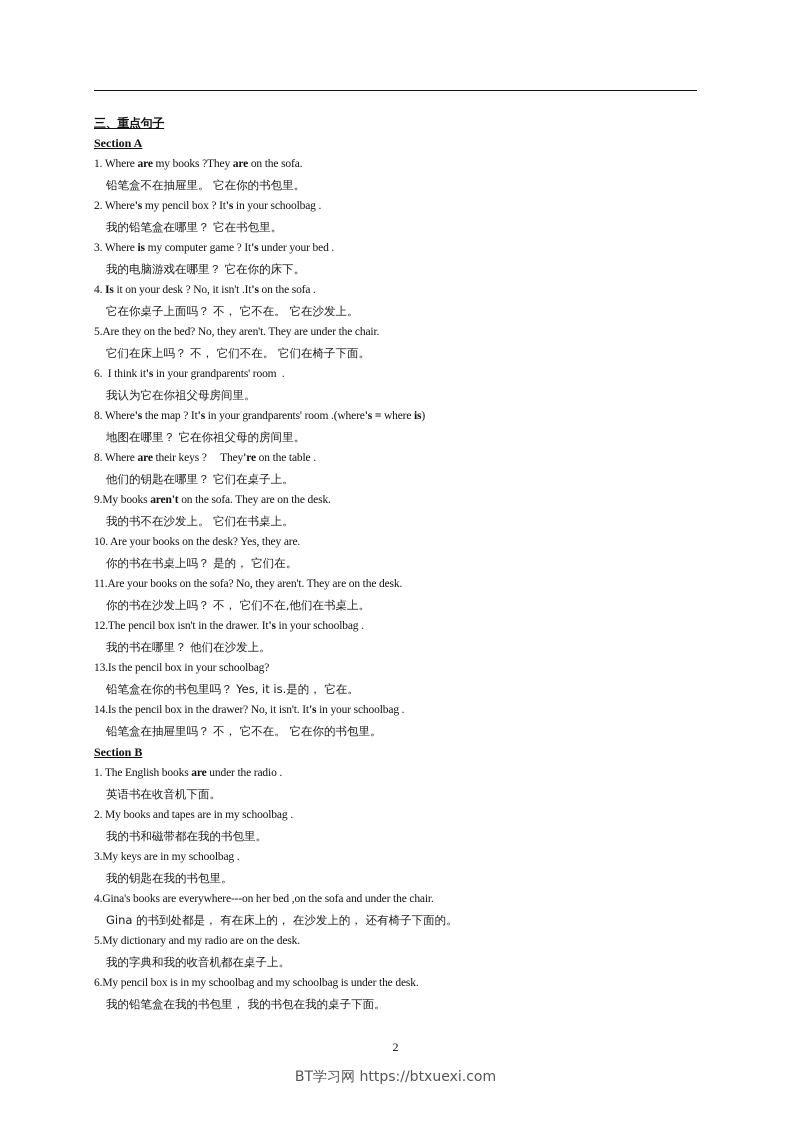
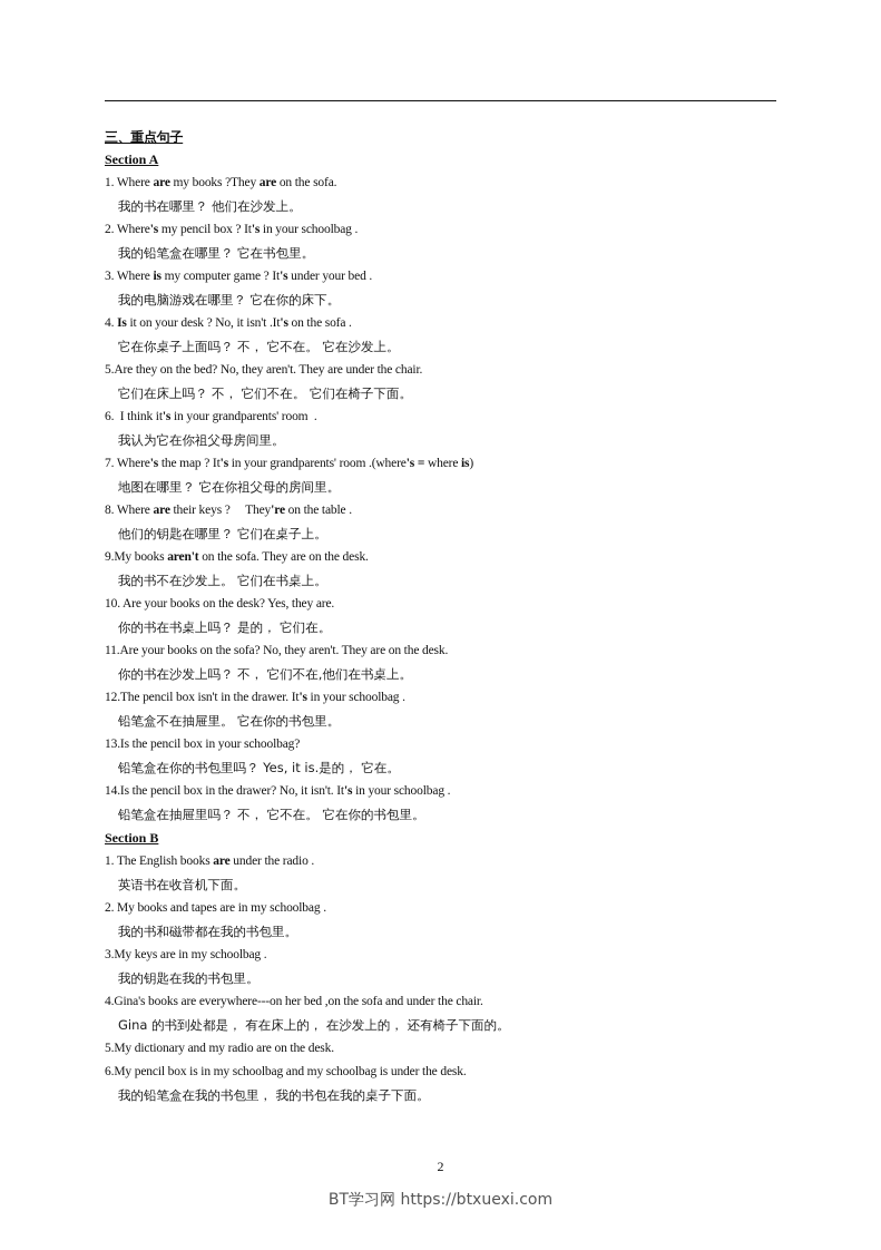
  三、重点句子
  Section A
  1. Where are my books ?They are on the sofa.
- 铅笔盒不在抽屉里。 它在你的书包里。
+ 我的书在哪里？ 他们在沙发上。
  2. Where's my pencil box ? It's in your schoolbag .
  我的铅笔盒在哪里？ 它在书包里。
  3. Where is my computer game ? It's under your bed .
  我的电脑游戏在哪里？ 它在你的床下。
  4. Is it on your desk ? No, it isn't .It's on the sofa .
  它在你桌子上面吗？ 不， 它不在。 它在沙发上。
  5.Are they on the bed? No, they aren't. They are under the chair.
  它们在床上吗？ 不， 它们不在。 它们在椅子下面。
  6. I think it's in your grandparents' room .
  我认为它在你祖父母房间里。
- 8. Where's the map ? It's in your grandparents' room .(where's = where is)
+ 7. Where's the map ? It's in your grandparents' room .(where's = where is)
  地图在哪里？ 它在你祖父母的房间里。
  8. Where are their keys ? They're on the table .
  他们的钥匙在哪里？ 它们在桌子上。
  9.My books aren't on the sofa. They are on the desk.
  我的书不在沙发上。 它们在书桌上。
  10. Are your books on the desk? Yes, they are.
  你的书在书桌上吗？ 是的， 它们在。
  11.Are your books on the sofa? No, they aren't. They are on the desk.
  你的书在沙发上吗？ 不， 它们不在,他们在书桌上。
  12.The pencil box isn't in the drawer. It's in your schoolbag .
- 我的书在哪里？ 他们在沙发上。
+ 铅笔盒不在抽屉里。 它在你的书包里。
  13.Is the pencil box in your schoolbag?
  铅笔盒在你的书包里吗？ Yes, it is.是的， 它在。
  14.Is the pencil box in the drawer? No, it isn't. It's in your schoolbag .
  铅笔盒在抽屉里吗？ 不， 它不在。 它在你的书包里。
  Section B
  1. The English books are under the radio .
  英语书在收音机下面。
  2. My books and tapes are in my schoolbag .
  我的书和磁带都在我的书包里。
  3.My keys are in my schoolbag .
  我的钥匙在我的书包里。
  4.Gina's books are everywhere---on her bed ,on the sofa and under the chair.
  Gina 的书到处都是， 有在床上的， 在沙发上的， 还有椅子下面的。
  5.My dictionary and my radio are on the desk.
- 我的字典和我的收音机都在桌子上。
  6.My pencil box is in my schoolbag and my schoolbag is under the desk.
  我的铅笔盒在我的书包里， 我的书包在我的桌子下面。
  2
  BT学习网 https://btxuexi.com
